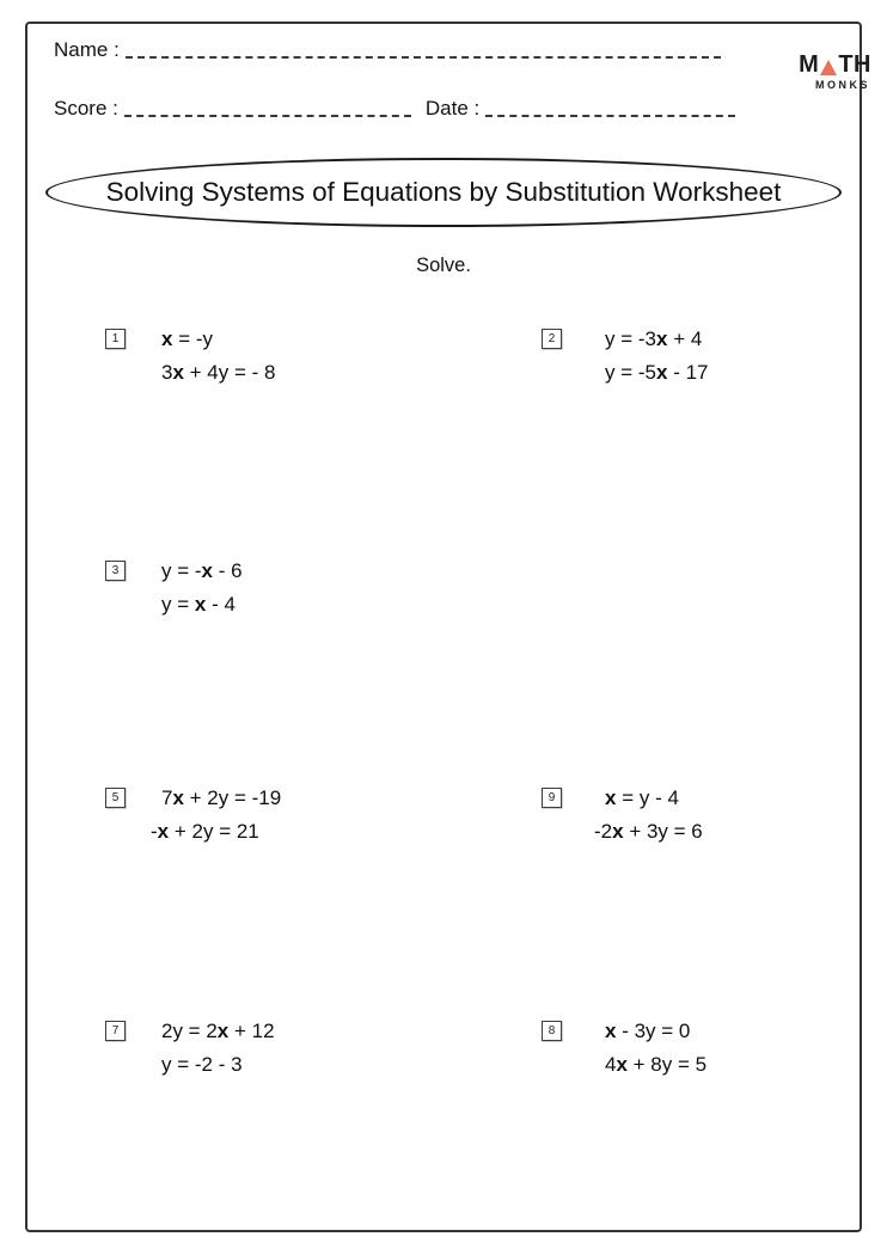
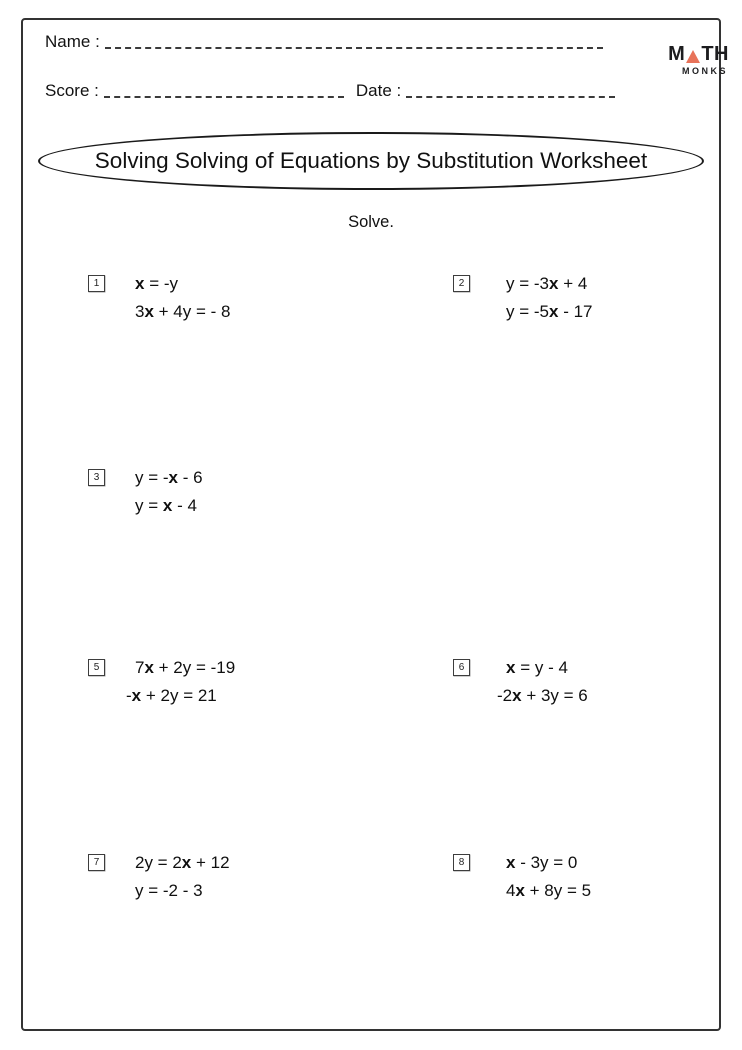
  Name :
  Score :
  Date :
  M
  TH
  MONKS
- Solving Systems of Equations by Substitution Worksheet
+ Solving Solving of Equations by Substitution Worksheet
  Solve.
  1
  x = -y
  3x + 4y = - 8
  2
  y = -3x + 4
  y = -5x - 17
  3
  y = -x - 6
  y = x - 4
  5
  7x + 2y = -19
  -x + 2y = 21
- 9
+ 6
  x = y - 4
  -2x + 3y = 6
  7
  2y = 2x + 12
  y = -2 - 3
  8
  x - 3y = 0
  4x + 8y = 5
